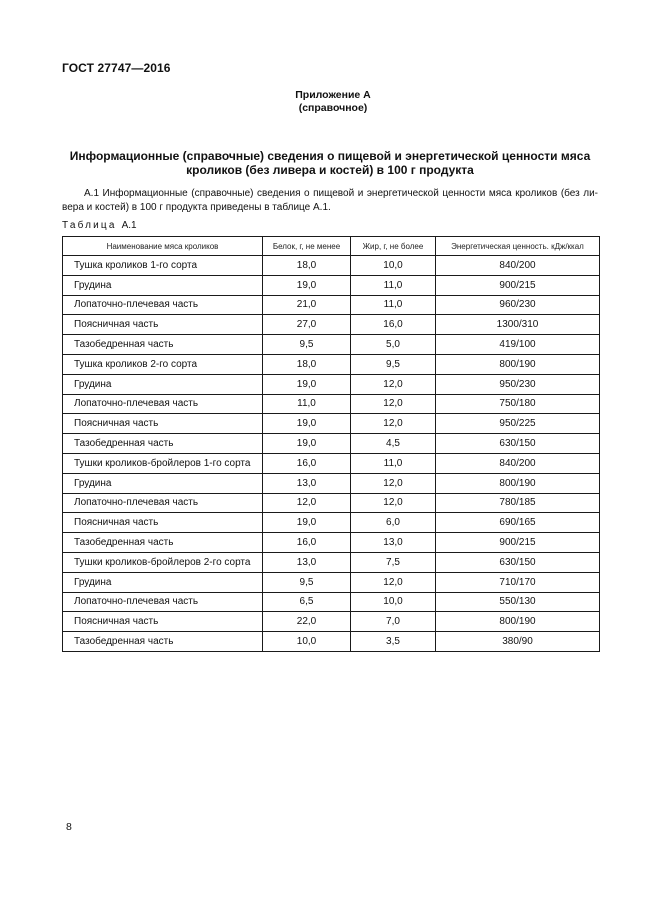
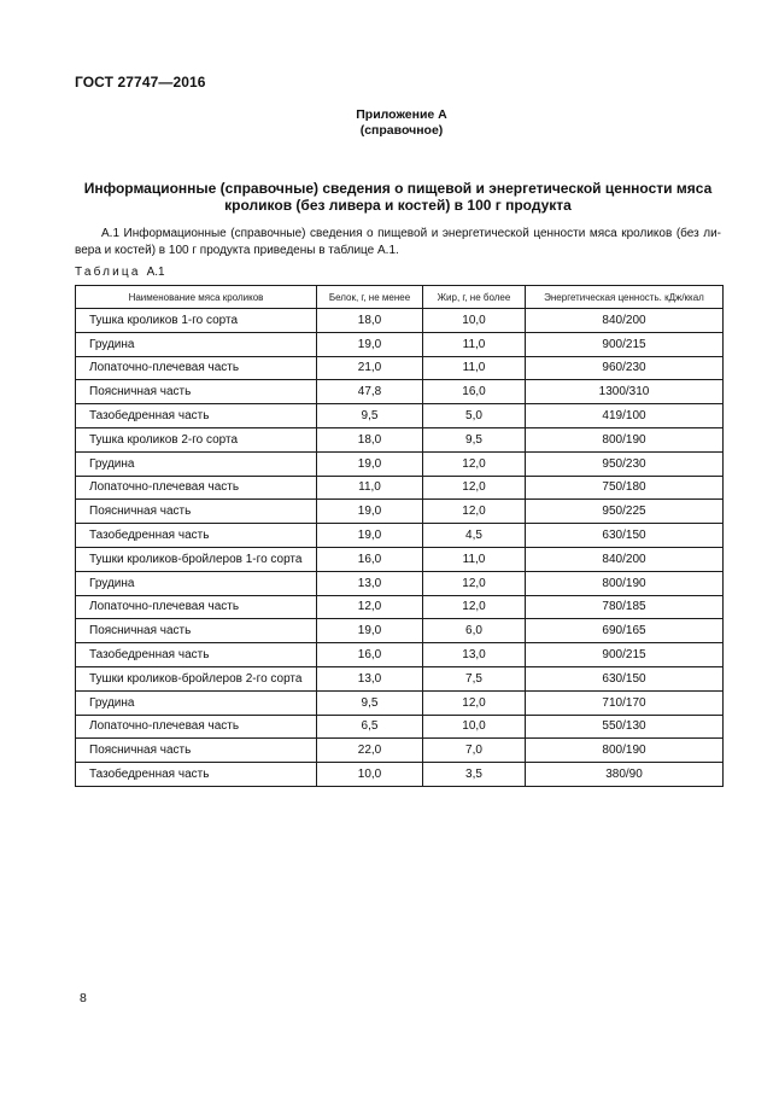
  ГОСТ 27747—2016
  Приложение А
  (справочное)
  Информационные (справочные) сведения о пищевой и энергетической ценности мяса
  кроликов (без ливера и костей) в 100 г продукта
  А.1 Информационные (справочные) сведения о пищевой и энергетической ценности мяса кроликов (без ли-вера и костей) в 100 г продукта приведены в таблице А.1.
  Таблица А.1
  Наименование мяса кроликов	Белок, г, не менее	Жир, г, не более	Энергетическая ценность. кДж/ккал
  Тушка кроликов 1-го сорта	18,0	10,0	840/200
  Грудина	19,0	11,0	900/215
  Лопаточно-плечевая часть	21,0	11,0	960/230
- Поясничная часть	27,0	16,0	1300/310
+ Поясничная часть	47,8	16,0	1300/310
  Тазобедренная часть	9,5	5,0	419/100
  Тушка кроликов 2-го сорта	18,0	9,5	800/190
  Грудина	19,0	12,0	950/230
  Лопаточно-плечевая часть	11,0	12,0	750/180
  Поясничная часть	19,0	12,0	950/225
  Тазобедренная часть	19,0	4,5	630/150
  Тушки кроликов-бройлеров 1-го сорта	16,0	11,0	840/200
  Грудина	13,0	12,0	800/190
  Лопаточно-плечевая часть	12,0	12,0	780/185
  Поясничная часть	19,0	6,0	690/165
  Тазобедренная часть	16,0	13,0	900/215
  Тушки кроликов-бройлеров 2-го сорта	13,0	7,5	630/150
  Грудина	9,5	12,0	710/170
  Лопаточно-плечевая часть	6,5	10,0	550/130
  Поясничная часть	22,0	7,0	800/190
  Тазобедренная часть	10,0	3,5	380/90
  8
